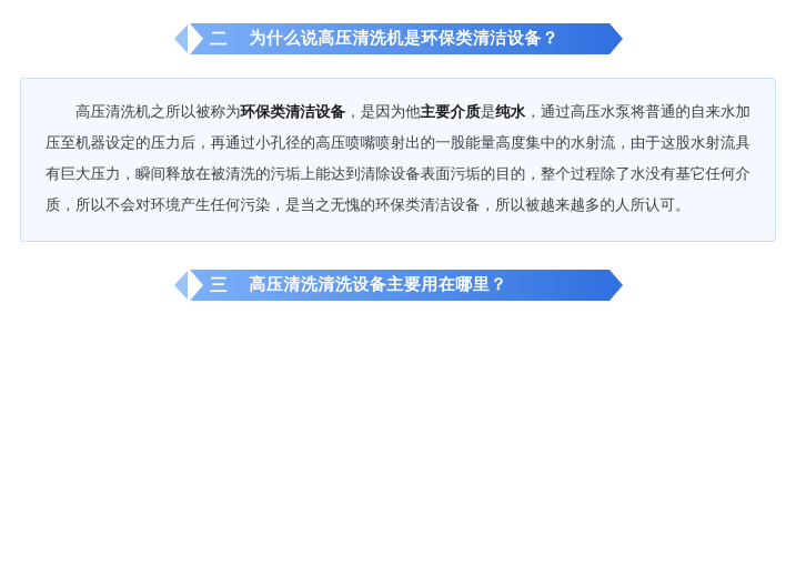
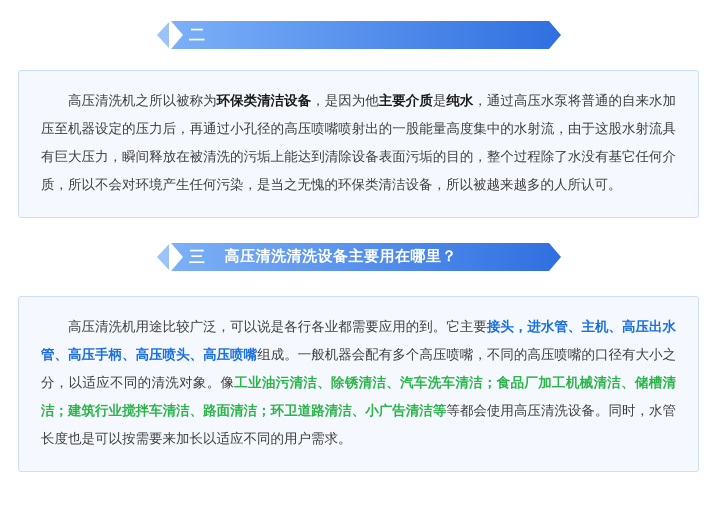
  二
- 为什么说高压清洗机是环保类清洁设备？
  高压清洗机之所以被称为环保类清洁设备，是因为他主要介质是纯水，通过高压水泵将普通的自来水加压至机器设定的压力后，再通过小孔径的高压喷嘴喷射出的一股能量高度集中的水射流，由于这股水射流具有巨大压力，瞬间释放在被清洗的污垢上能达到清除设备表面污垢的目的，整个过程除了水没有基它任何介质，所以不会对环境产生任何污染，是当之无愧的环保类清洁设备，所以被越来越多的人所认可。
  三
  高压清洗清洗设备主要用在哪里？
+ 高压清洗机用途比较广泛，可以说是各行各业都需要应用的到。它主要接头，进水管、主机、高压出水管、高压手柄、高压喷头、高压喷嘴组成。一般机器会配有多个高压喷嘴，不同的高压喷嘴的口径有大小之分，以适应不同的清洗对象。像工业油污清洁、除锈清洁、汽车洗车清洁；食品厂加工机械清洁、储槽清洁；建筑行业搅拌车清洁、路面清洁；环卫道路清洁、小广告清洁等等都会使用高压清洗设备。同时，水管长度也是可以按需要来加长以适应不同的用户需求。
